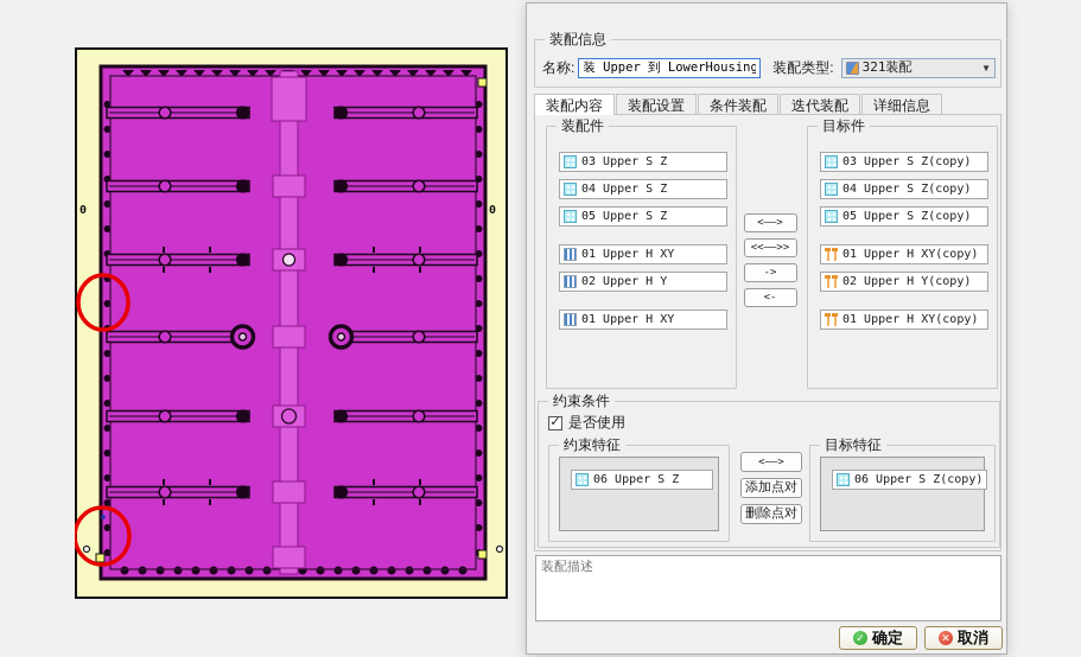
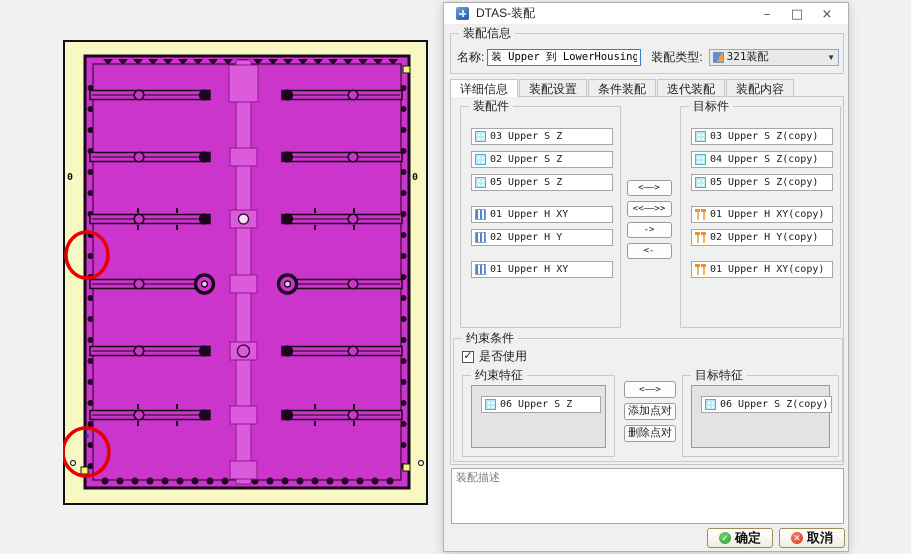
  0
  0
+ DTAS-装配
+ –
+ □
+ ×
  装配信息
  名称:
  装 Upper 到 LowerHousing
  装配类型:
  321装配
  ▼
- 装配内容
+ 详细信息
  装配设置
  条件装配
  迭代装配
- 详细信息
+ 装配内容
  装配件
  03 Upper S Z
- 04 Upper S Z
+ 02 Upper S Z
  05 Upper S Z
  01 Upper H XY
  02 Upper H Y
  01 Upper H XY
  <——>
  <<——>>
  ->
  <-
  目标件
  03 Upper S Z(copy)
  04 Upper S Z(copy)
  05 Upper S Z(copy)
  01 Upper H XY(copy)
  02 Upper H Y(copy)
  01 Upper H XY(copy)
  约束条件
  ✓
  是否使用
  约束特征
  06 Upper S Z
  <——>
  添加点对
  删除点对
  目标特征
  06 Upper S Z(copy)
  装配描述
  ✓
  确定
  ✕
  取消
